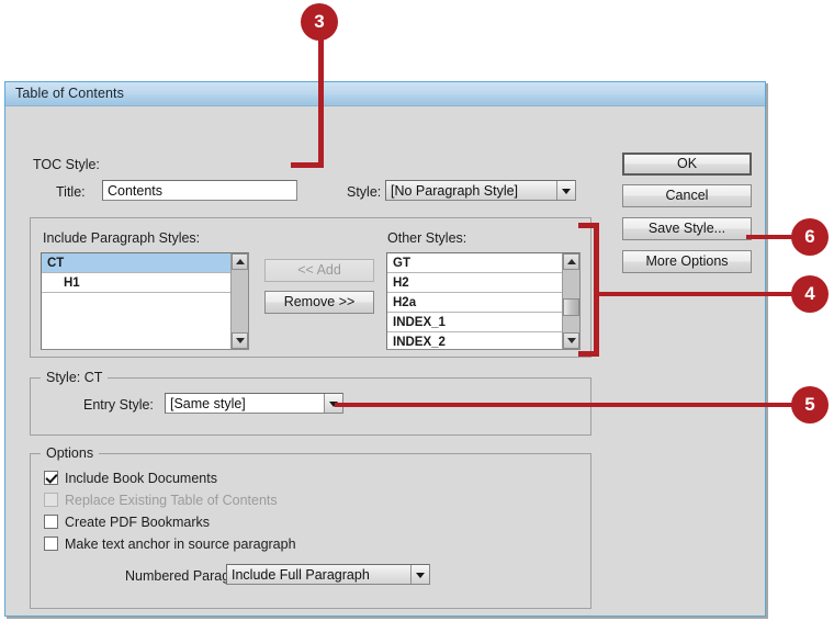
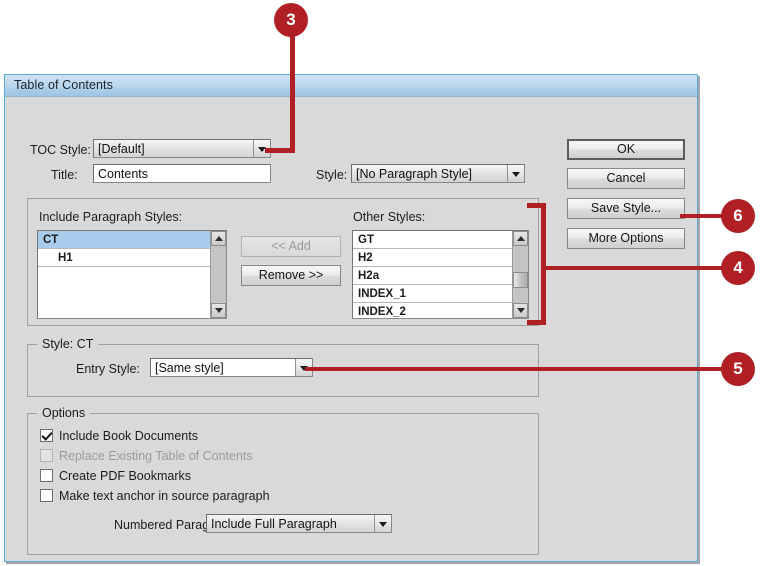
  3
  6
  4
  5
  Table of Contents
  TOC Style:
+ [Default]
  Title:
  Contents
  Style:
  [No Paragraph Style]
  OK
  Cancel
  Save Style...
  More Options
  Include Paragraph Styles:
  Other Styles:
  CT
  H1
  << Add
  Remove >>
  GT
  H2
  H2a
  INDEX_1
  INDEX_2
  Style: CT
  Entry Style:
  [Same style]
  Options
  Include Book Documents
  Replace Existing Table of Contents
  Create PDF Bookmarks
  Make text anchor in source paragraph
  Include Full Paragraph
